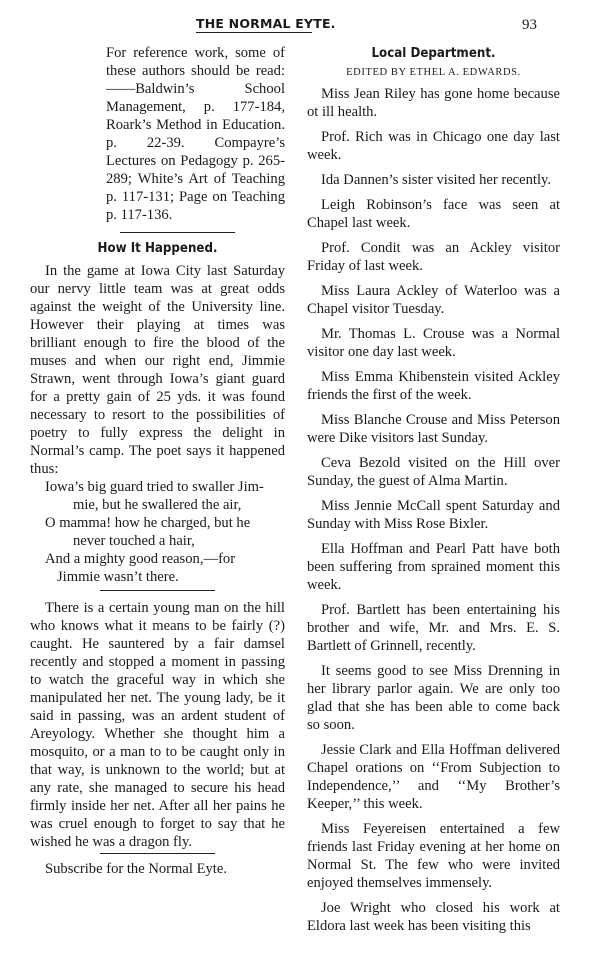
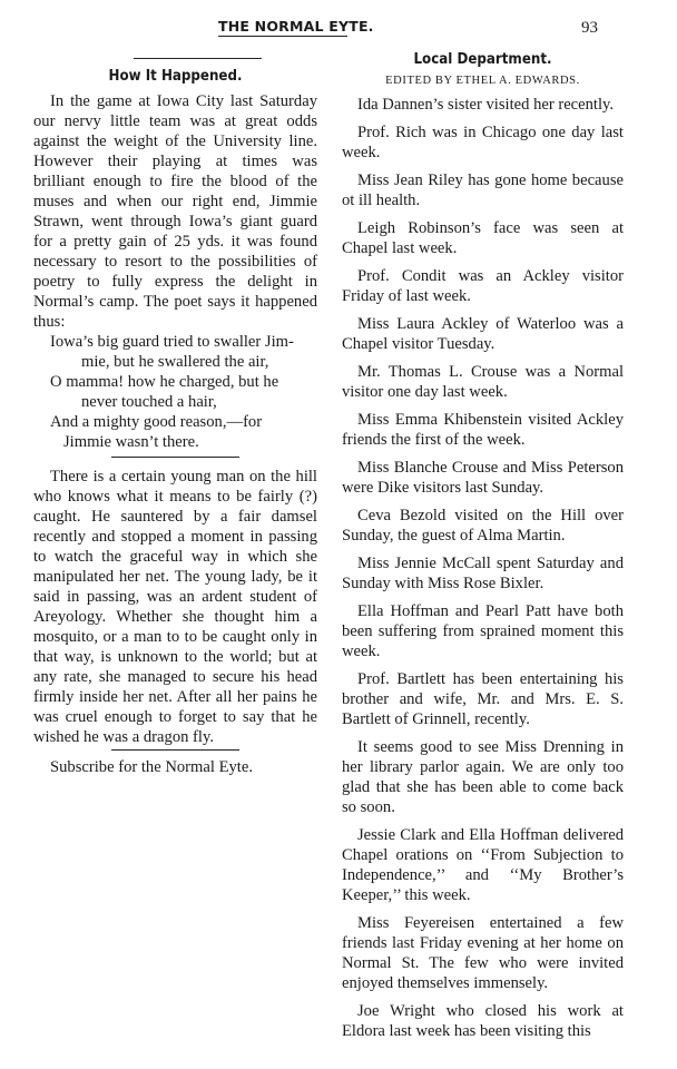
  THE NORMAL EYTE.
  93
- For reference work, some of these authors should be read:——Baldwin’s School Management, p. 177-184, Roark’s Method in Education. p. 22-39. Compayre’s Lectures on Pedagogy p. 265-289; White’s Art of Teaching p. 117-131; Page on Teaching p. 117-136.
  How It Happened.
  In the game at Iowa City last Saturday our nervy little team was at great odds against the weight of the University line. However their playing at times was brilliant enough to fire the blood of the muses and when our right end, Jimmie Strawn, went through Iowa’s giant guard for a pretty gain of 25 yds. it was found necessary to resort to the possibilities of poetry to fully express the delight in Normal’s camp. The poet says it happened thus:
  Iowa’s big guard tried to swaller Jim-
  mie, but he swallered the air,
  O mamma! how he charged, but he
  never touched a hair,
  And a mighty good reason,—for
  Jimmie wasn’t there.
  There is a certain young man on the hill who knows what it means to be fairly (?) caught. He sauntered by a fair damsel recently and stopped a moment in passing to watch the graceful way in which she manipulated her net. The young lady, be it said in passing, was an ardent student of Areyology. Whether she thought him a mosquito, or a man to to be caught only in that way, is unknown to the world; but at any rate, she managed to secure his head firmly inside her net. After all her pains he was cruel enough to forget to say that he wished he was a dragon fly.
  Subscribe for the Normal Eyte.
  Local Department.
  EDITED BY ETHEL A. EDWARDS.
- Miss Jean Riley has gone home because ot ill health.
+ Ida Dannen’s sister visited her recently.
  Prof. Rich was in Chicago one day last week.
- Ida Dannen’s sister visited her recently.
+ Miss Jean Riley has gone home because ot ill health.
  Leigh Robinson’s face was seen at Chapel last week.
  Prof. Condit was an Ackley visitor Friday of last week.
  Miss Laura Ackley of Waterloo was a Chapel visitor Tuesday.
  Mr. Thomas L. Crouse was a Normal visitor one day last week.
  Miss Emma Khibenstein visited Ackley friends the first of the week.
  Miss Blanche Crouse and Miss Peterson were Dike visitors last Sunday.
  Ceva Bezold visited on the Hill over Sunday, the guest of Alma Martin.
  Miss Jennie McCall spent Saturday and Sunday with Miss Rose Bixler.
  Ella Hoffman and Pearl Patt have both been suffering from sprained moment this week.
  Prof. Bartlett has been entertaining his brother and wife, Mr. and Mrs. E. S. Bartlett of Grinnell, recently.
  It seems good to see Miss Drenning in her library parlor again. We are only too glad that she has been able to come back so soon.
  Jessie Clark and Ella Hoffman delivered Chapel orations on ‘‘From Subjection to Independence,’’ and ‘‘My Brother’s Keeper,’’ this week.
  Miss Feyereisen entertained a few friends last Friday evening at her home on Normal St. The few who were invited enjoyed themselves immensely.
  Joe Wright who closed his work at Eldora last week has been visiting this
